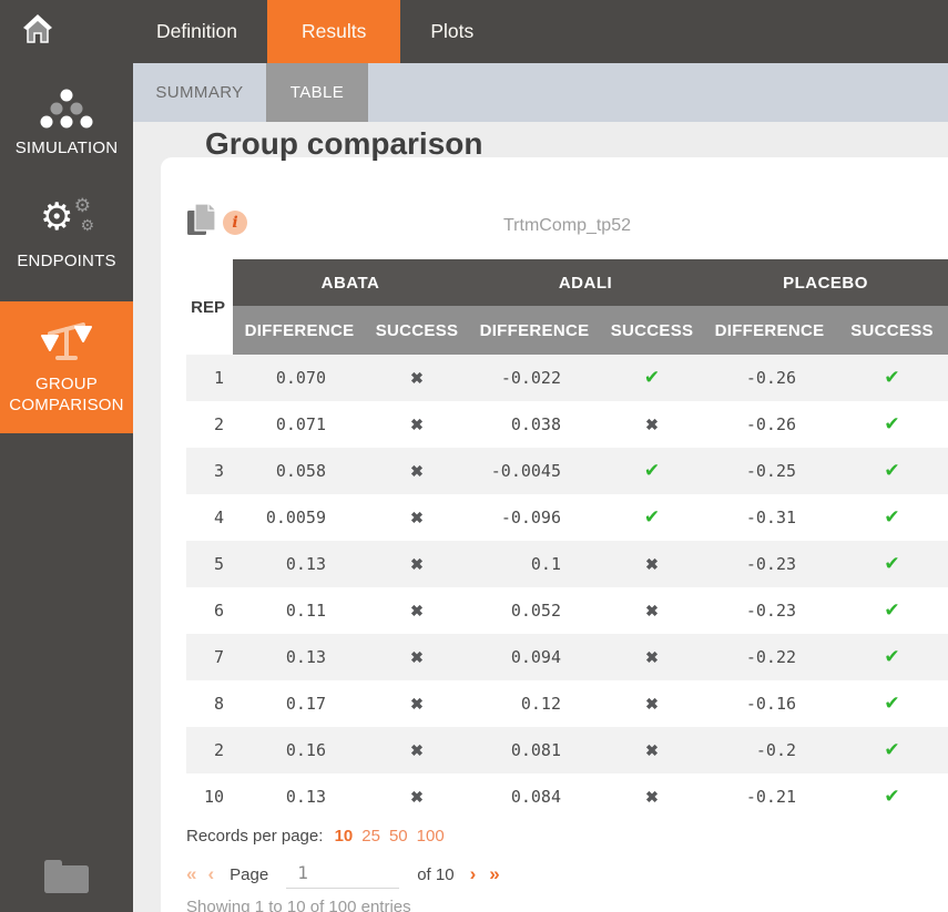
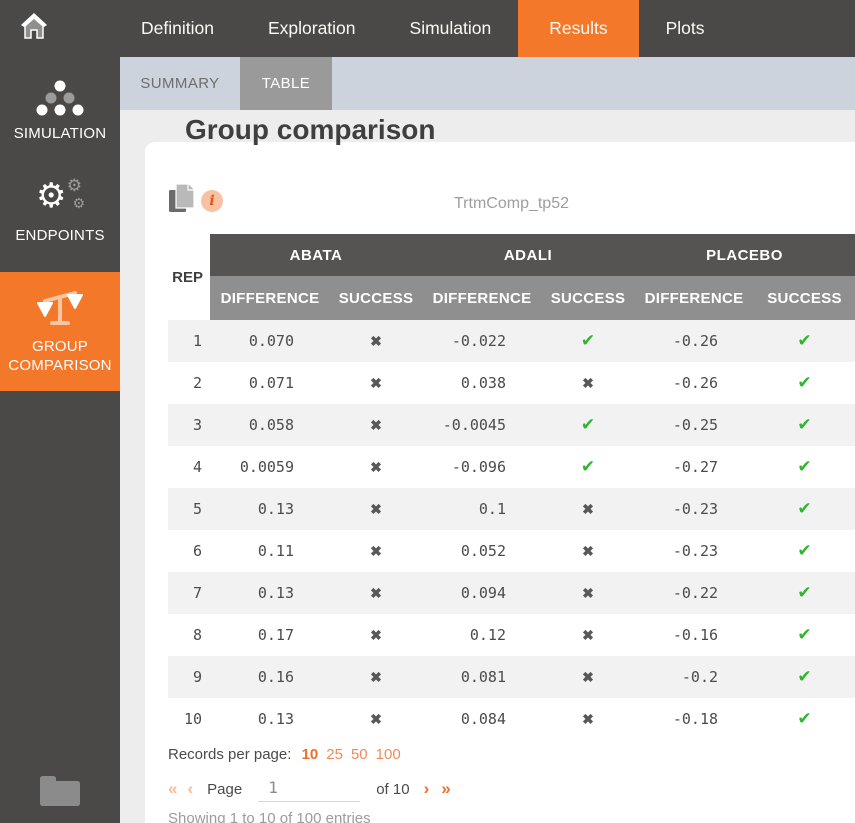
  Definition
+ Exploration
+ Simulation
  Results
  Plots
  SIMULATION
  ⚙
  ⚙
  ⚙
  ENDPOINTS
  GROUP COMPARISON
  SUMMARY
  TABLE
  Group comparison
  i
  TrtmComp_tp52
  REP	ABATA	ADALI	PLACEBO
  DIFFERENCE	SUCCESS	DIFFERENCE	SUCCESS	DIFFERENCE	SUCCESS
  1	0.070	✖	-0.022	✔	-0.26	✔
  2	0.071	✖	0.038	✖	-0.26	✔
  3	0.058	✖	-0.0045	✔	-0.25	✔
- 4	0.0059	✖	-0.096	✔	-0.31	✔
+ 4	0.0059	✖	-0.096	✔	-0.27	✔
  5	0.13	✖	0.1	✖	-0.23	✔
  6	0.11	✖	0.052	✖	-0.23	✔
  7	0.13	✖	0.094	✖	-0.22	✔
  8	0.17	✖	0.12	✖	-0.16	✔
- 2	0.16	✖	0.081	✖	-0.2	✔
+ 9	0.16	✖	0.081	✖	-0.2	✔
- 10	0.13	✖	0.084	✖	-0.21	✔
+ 10	0.13	✖	0.084	✖	-0.18	✔
  Records per page: 10 25 50 100
  «
  ‹
  Page
  1
  of 10
  ›
  »
  Showing 1 to 10 of 100 entries
